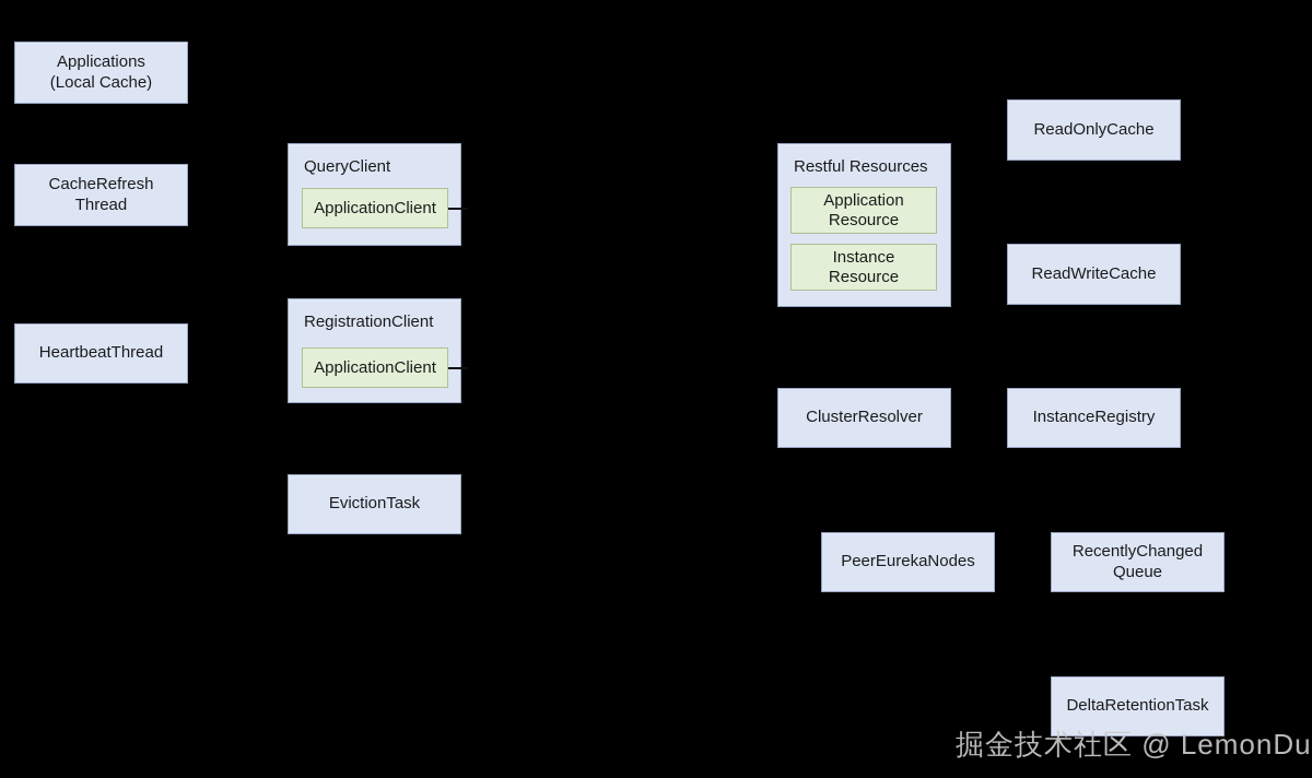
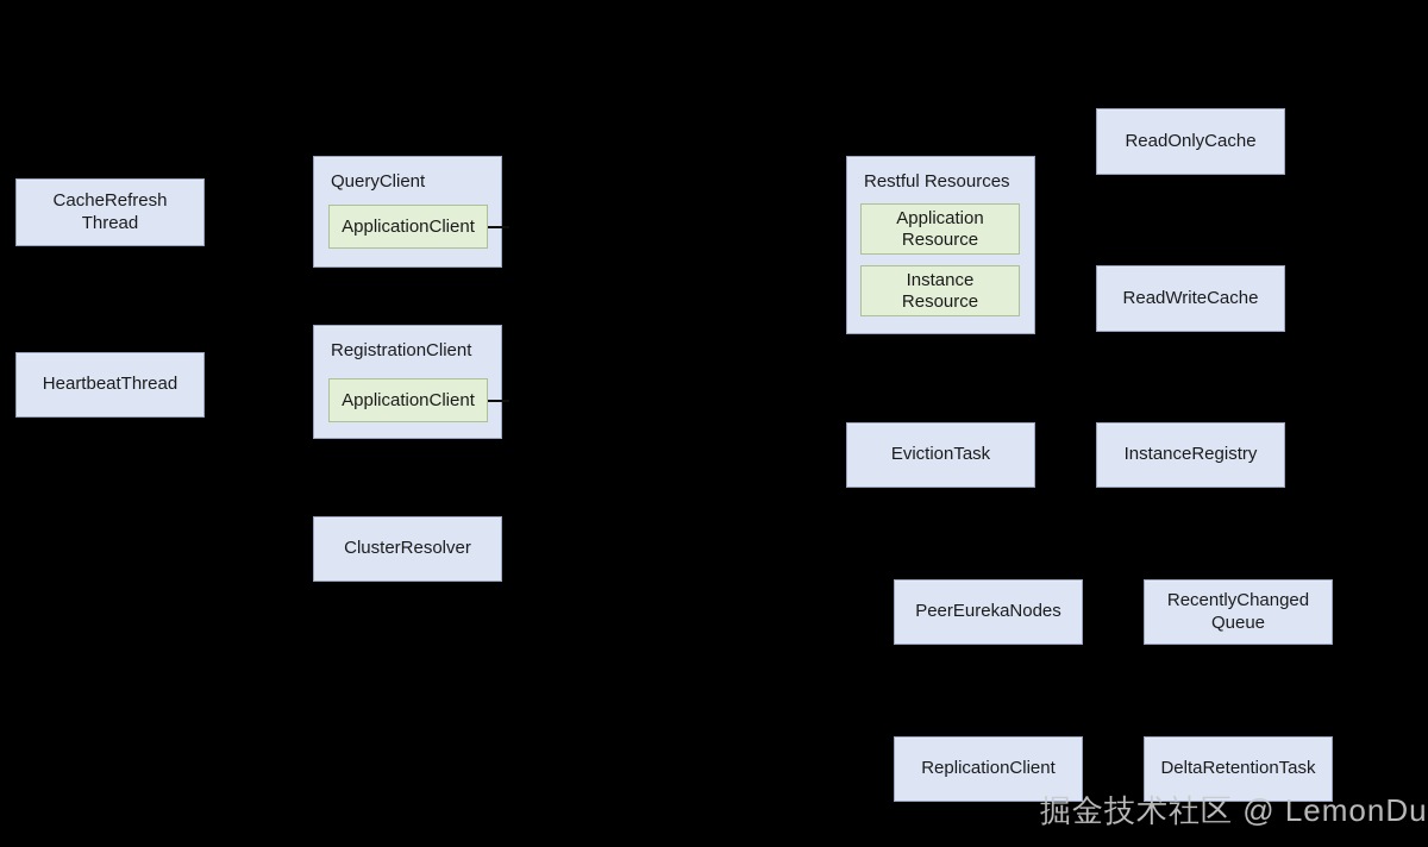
- Applications
- (Local Cache)
  CacheRefresh
  Thread
  HeartbeatThread
  QueryClient
  RegistrationClient
- EvictionTask
+ ClusterResolver
  Restful Resources
  ReadOnlyCache
  ReadWriteCache
- ClusterResolver
+ EvictionTask
  InstanceRegistry
  PeerEurekaNodes
  RecentlyChanged
  Queue
+ ReplicationClient
  DeltaRetentionTask
  ApplicationClient
  ApplicationClient
  Application
  Resource
  Instance
  Resource
  掘金技术社区 @ LemonDu
